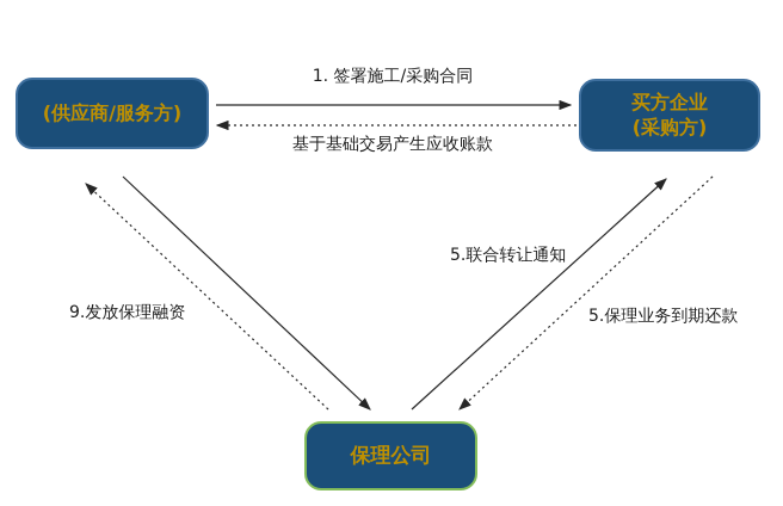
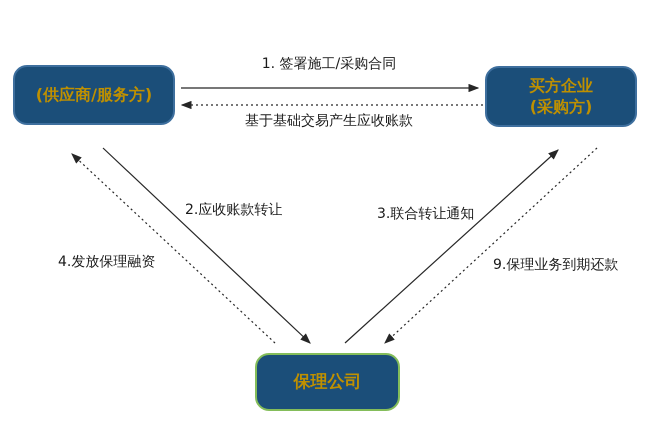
  (供应商/服务方)
  买方企业
  (采购方)
  保理公司
  1. 签署施工/采购合同
  基于基础交易产生应收账款
+ 2.应收账款转让
- 5.联合转让通知
+ 3.联合转让通知
- 9.发放保理融资
+ 4.发放保理融资
- 5.保理业务到期还款
+ 9.保理业务到期还款
